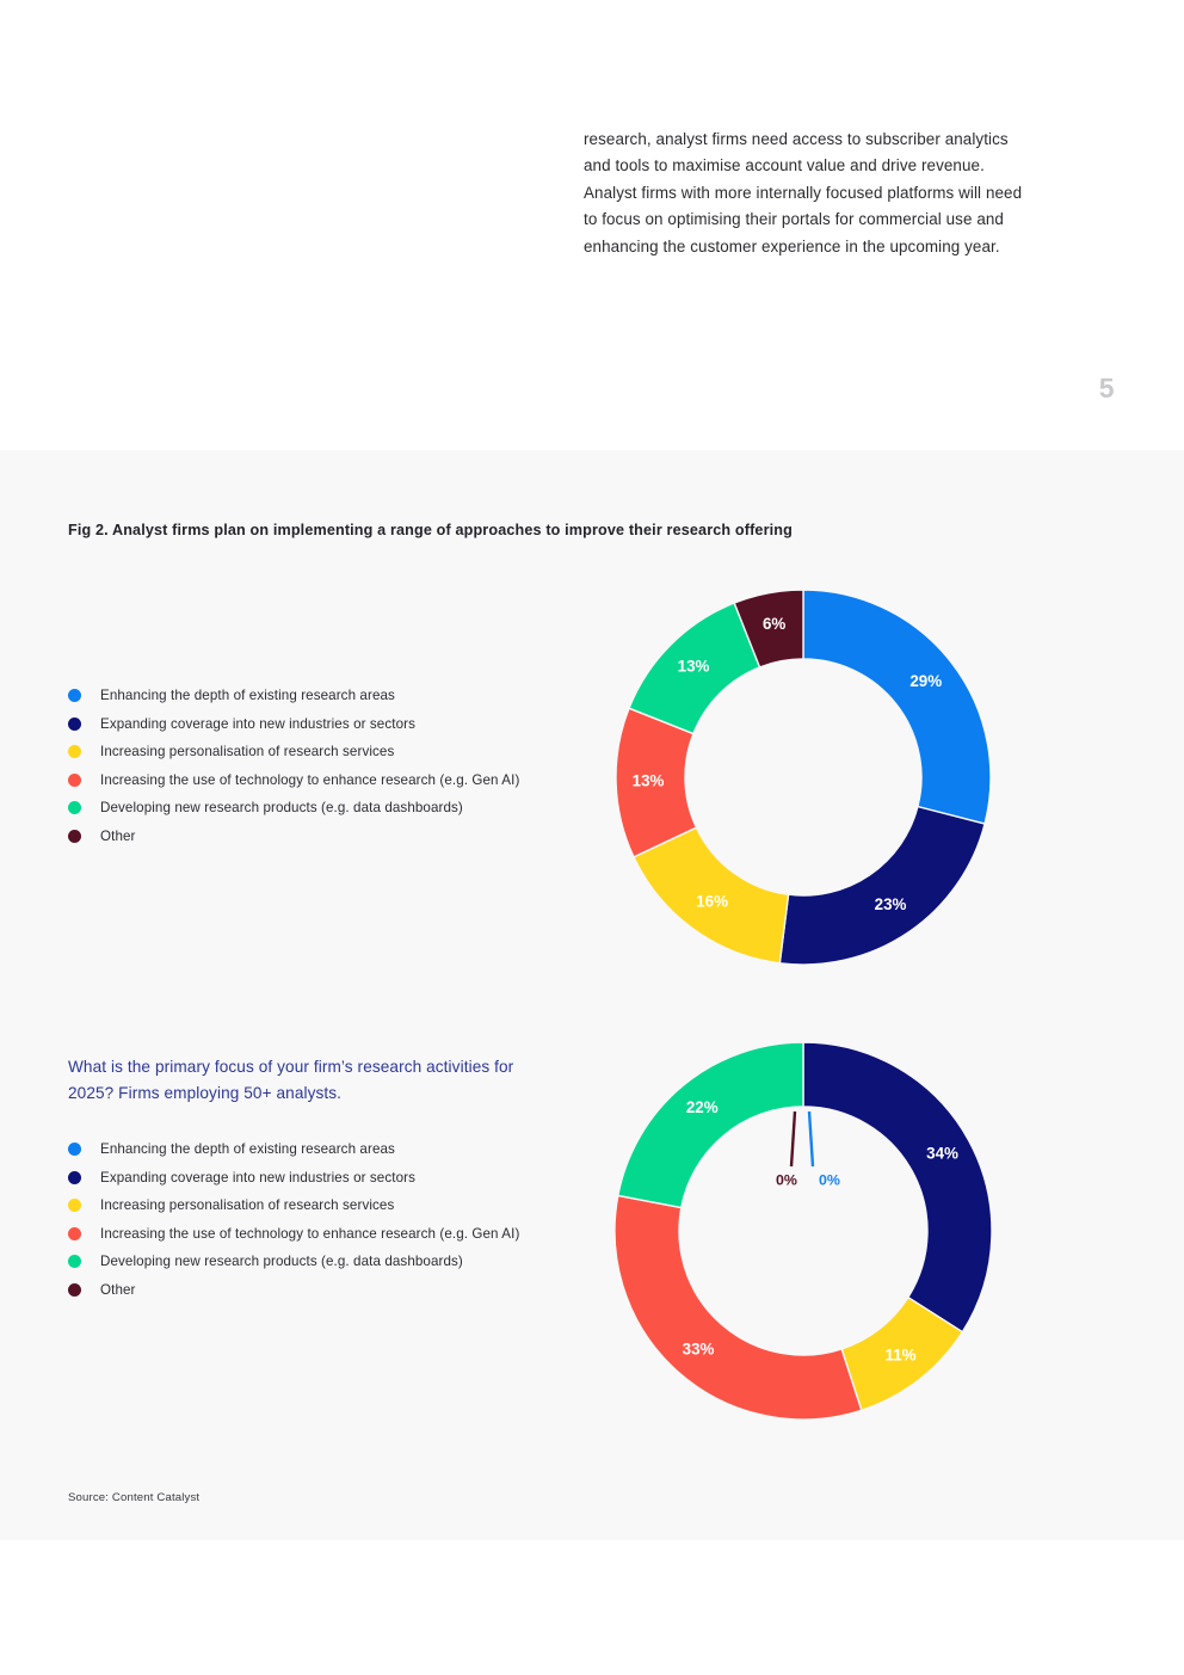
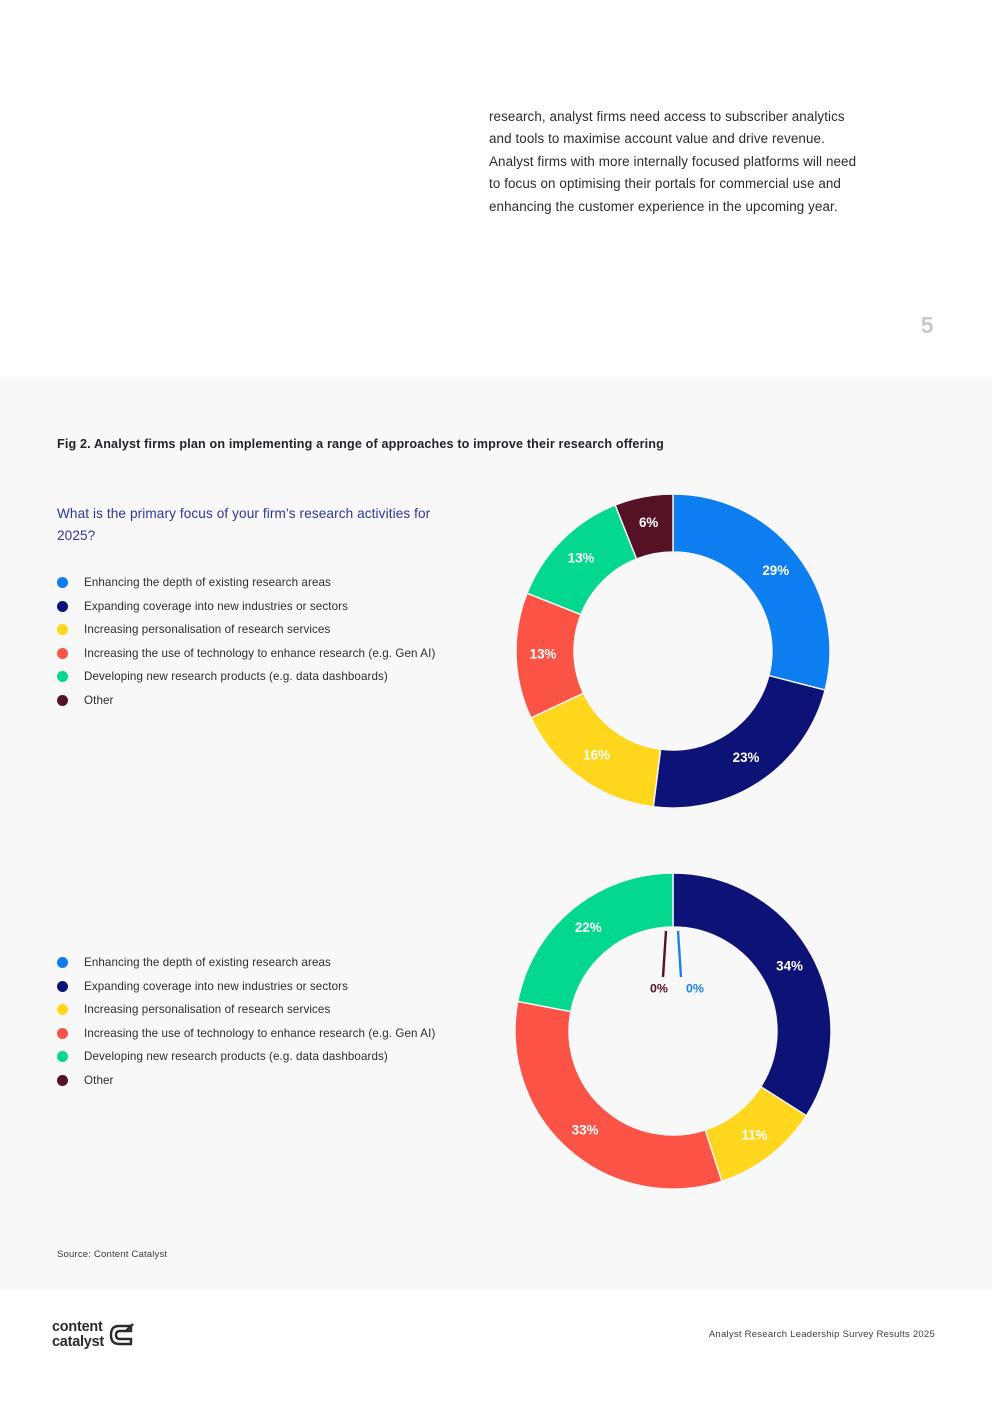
  research, analyst firms need access to subscriber analytics and tools to maximise account value and drive revenue. Analyst firms with more internally focused platforms will need to focus on optimising their portals for commercial use and enhancing the customer experience in the upcoming year.
  5
  Fig 2. Analyst firms plan on implementing a range of approaches to improve their research offering
+ What is the primary focus of your firm’s research activities for 2025?
  Enhancing the depth of existing research areas
  Expanding coverage into new industries or sectors
  Increasing personalisation of research services
  Increasing the use of technology to enhance research (e.g. Gen AI)
  Developing new research products (e.g. data dashboards)
  Other
  29%
  23%
  16%
  13%
  13%
  6%
- What is the primary focus of your firm’s research activities for 2025? Firms employing 50+ analysts.
  Enhancing the depth of existing research areas
  Expanding coverage into new industries or sectors
  Increasing personalisation of research services
  Increasing the use of technology to enhance research (e.g. Gen AI)
  Developing new research products (e.g. data dashboards)
  Other
  34%
  11%
  33%
  22%
  0%
  0%
  Source: Content Catalyst
+ content
+ catalyst
+ Analyst Research Leadership Survey Results 2025
